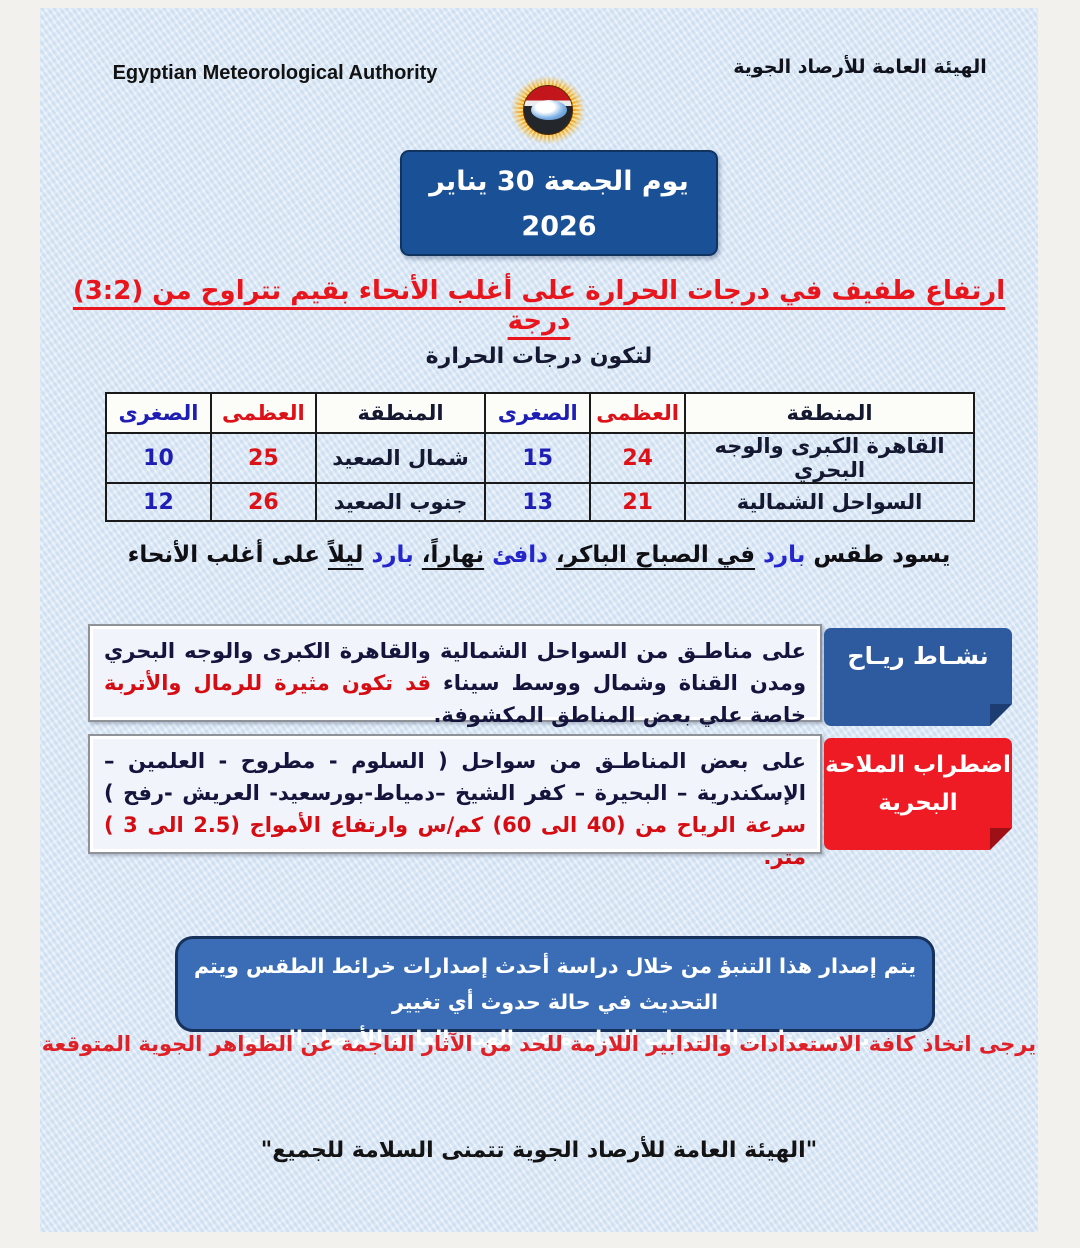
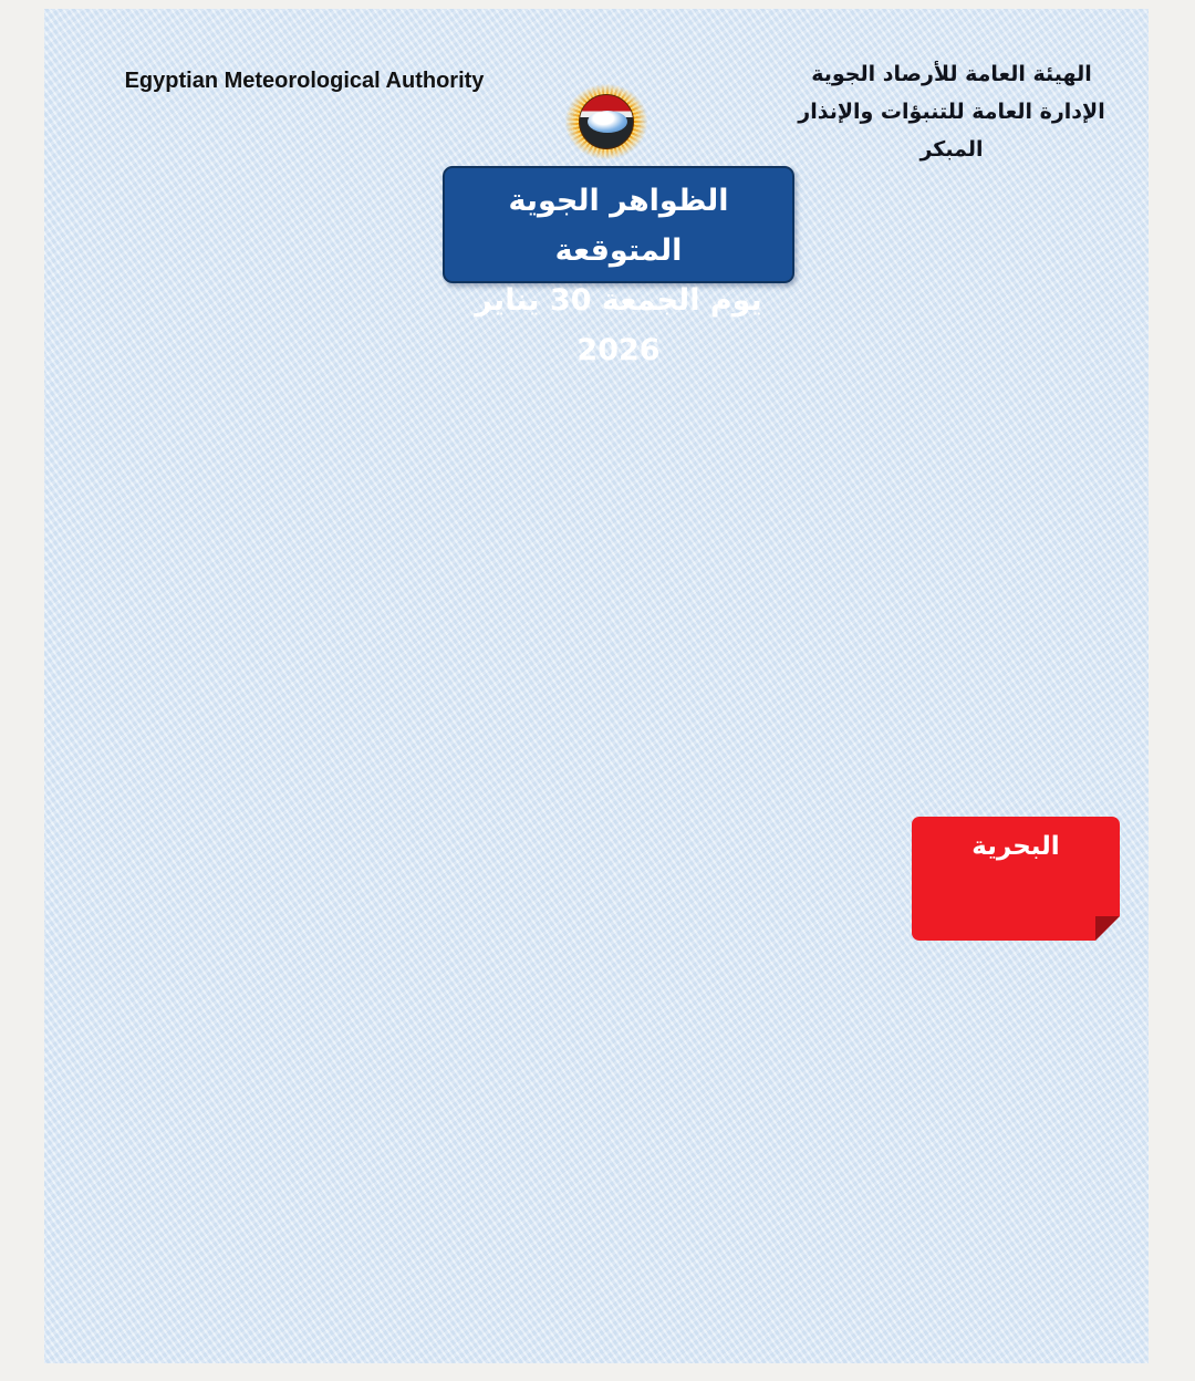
  Egyptian Meteorological Authority
  الهيئة العامة للأرصاد الجوية
+ الإدارة العامة للتنبؤات والإنذار المبكر
+ الظواهر الجوية المتوقعة
  يوم الجمعة 30 يناير 2026
- ارتفاع طفيف في درجات الحرارة على أغلب الأنحاء بقيم تتراوح من (3:2) درجة
- لتكون درجات الحرارة
- المنطقة	العظمى	الصغرى	المنطقة	العظمى	الصغرى
- القاهرة الكبرى والوجه البحري	24	15	شمال الصعيد	25	10
- السواحل الشمالية	21	13	جنوب الصعيد	26	12
- يسود طقس بارد في الصباح الباكر، دافئ نهاراً، بارد ليلاً على أغلب الأنحاء
- على مناطـق من السواحل الشمالية والقاهرة الكبرى والوجه البحري ومدن القناة وشمال ووسط سيناء قد تكون مثيرة للرمال والأتربة خاصة علي بعض المناطق المكشوفة.
- نشـاط ريـاح
- على بعض المناطـق من سواحل ( السلوم - مطروح - العلمين – الإسكندرية – البحيرة – كفر الشيخ –دمياط-بورسعيد- العريش -رفح ) سرعة الرياح من (40 الى 60) كم/س وارتفاع الأمواج (2.5 الى 3 ) متر.
- اضطراب الملاحة
  البحرية
- يتم إصدار هذا التنبؤ من خلال دراسة أحدث إصدارات خرائط الطقس ويتم التحديث في حالة حدوث أي تغيير
- يرجى متابعة التحديثات الصادرة عن الهيئة العامة للأرصاد الجوية
- يرجى اتخاذ كافة الاستعدادات والتدابير اللازمة للحد من الآثار الناجمة عن الظواهر الجوية المتوقعة
- "الهيئة العامة للأرصاد الجوية تتمنى السلامة للجميع"
